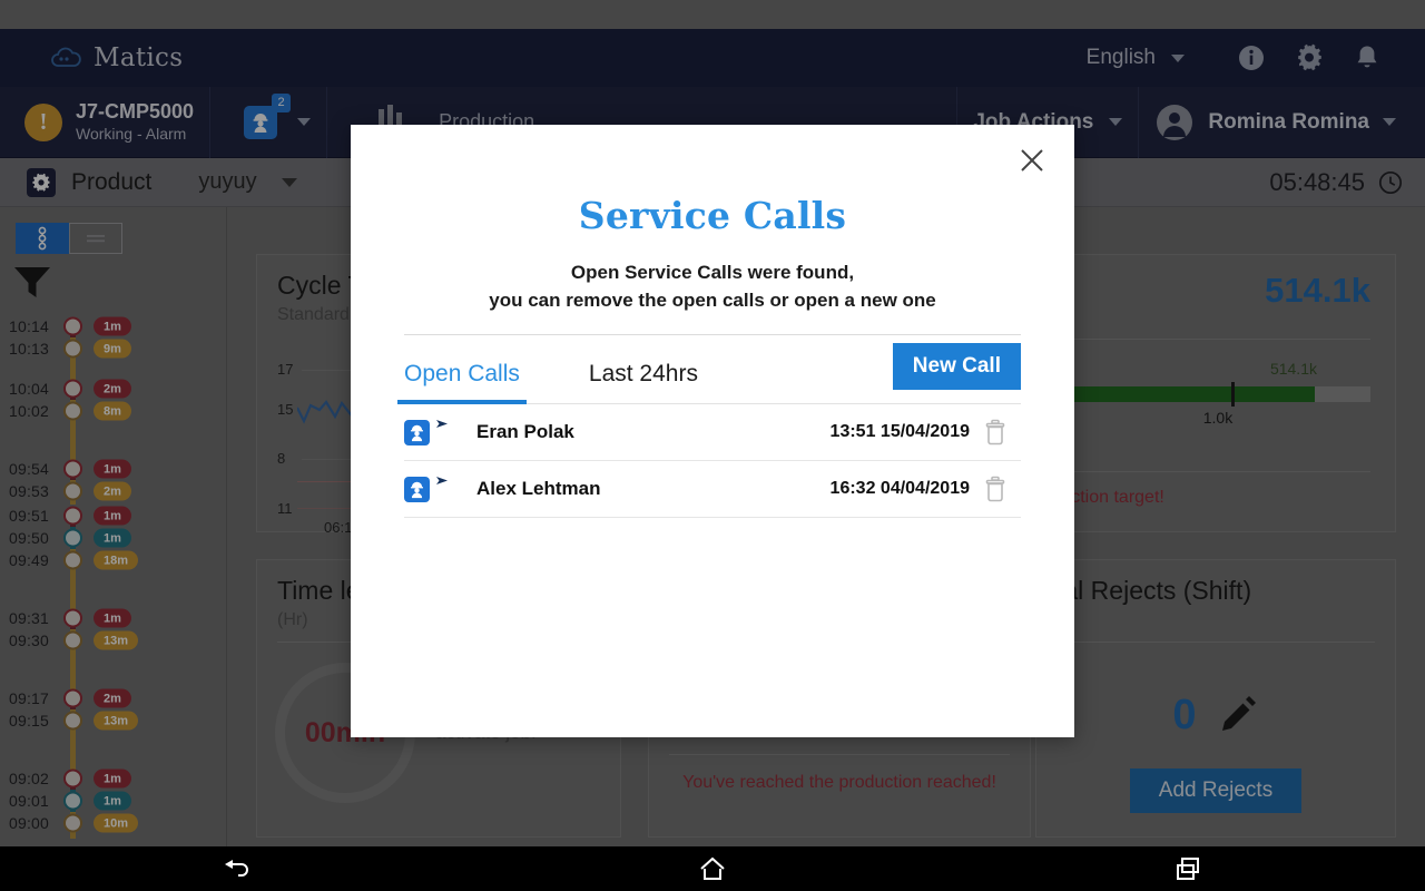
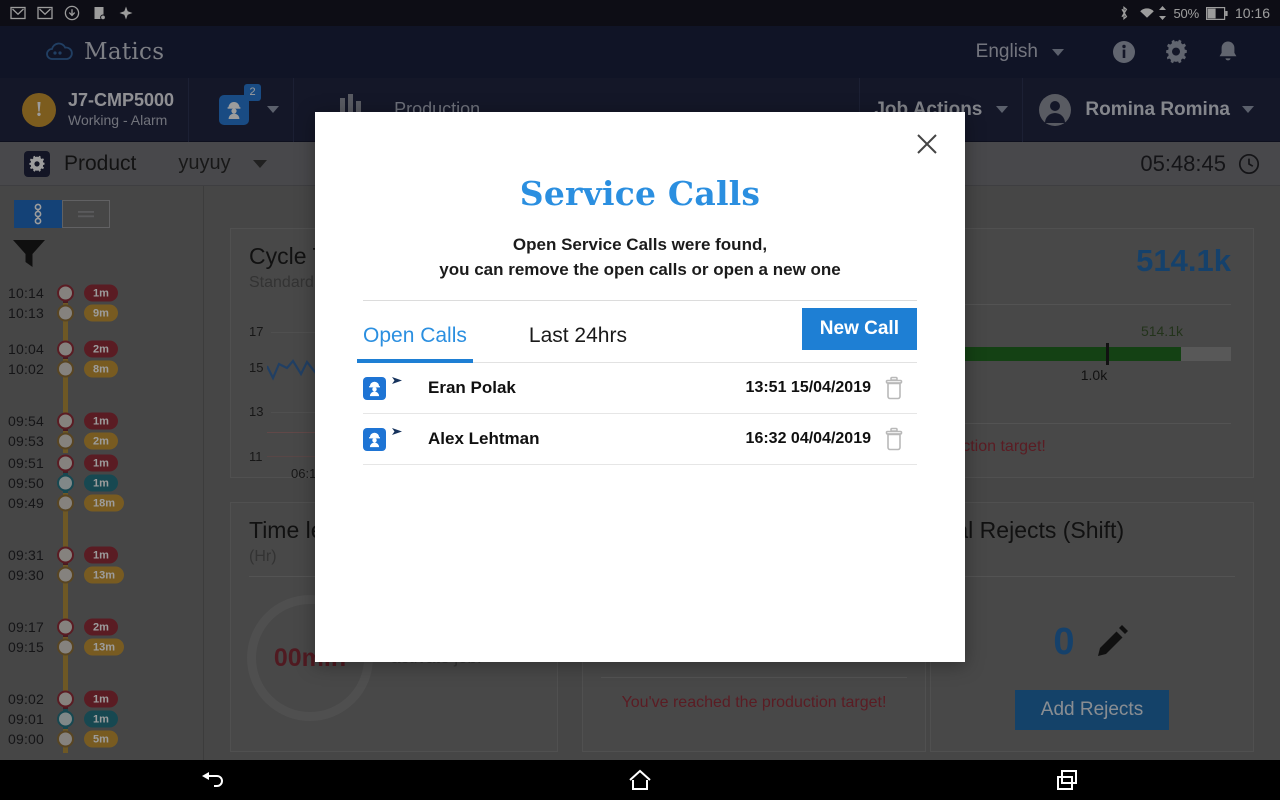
+ 50%
+ 10:16
  Matics
  English
  !
  J7-CMP5000
  Working - Alarm
  2
  Production
  Job Actions
  Romina Romina
  Product
  yuyuy
  05:48:45
  10:14
  1m
  10:13
  9m
  10:04
  2m
  10:02
  8m
  09:54
  1m
  09:53
  2m
  09:51
  1m
  09:50
  1m
  09:49
  18m
  09:31
  1m
  09:30
  13m
  09:17
  2m
  09:15
  13m
  09:02
  1m
  09:01
  1m
  09:00
- 10m
+ 5m
  Cycle
  Standard
  17
  15
- 8
+ 13
  11
  06:1
  514.1k
  514.1k
  1.0k
  Time l
- You've reached the production reached!
+ You've reached the production target!
  l Rejects (Shift)
  0
  Add Rejects
  Service Calls
  Open Service Calls were found,
  you can remove the open calls or open a new one
  Open Calls
  Last 24hrs
  New Call
  Eran Polak
  13:51 15/04/2019
  Alex Lehtman
  16:32 04/04/2019
